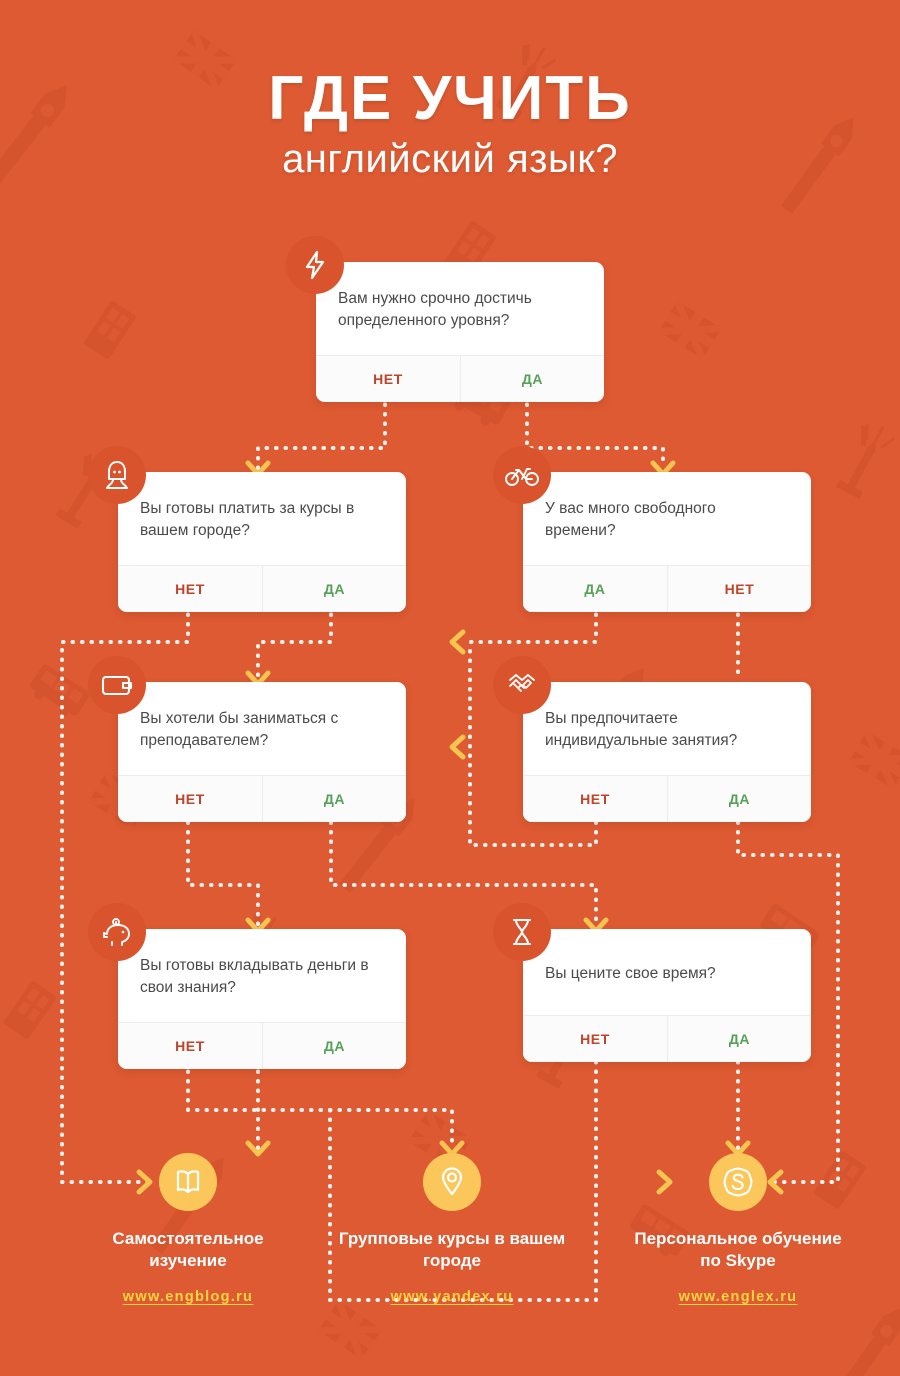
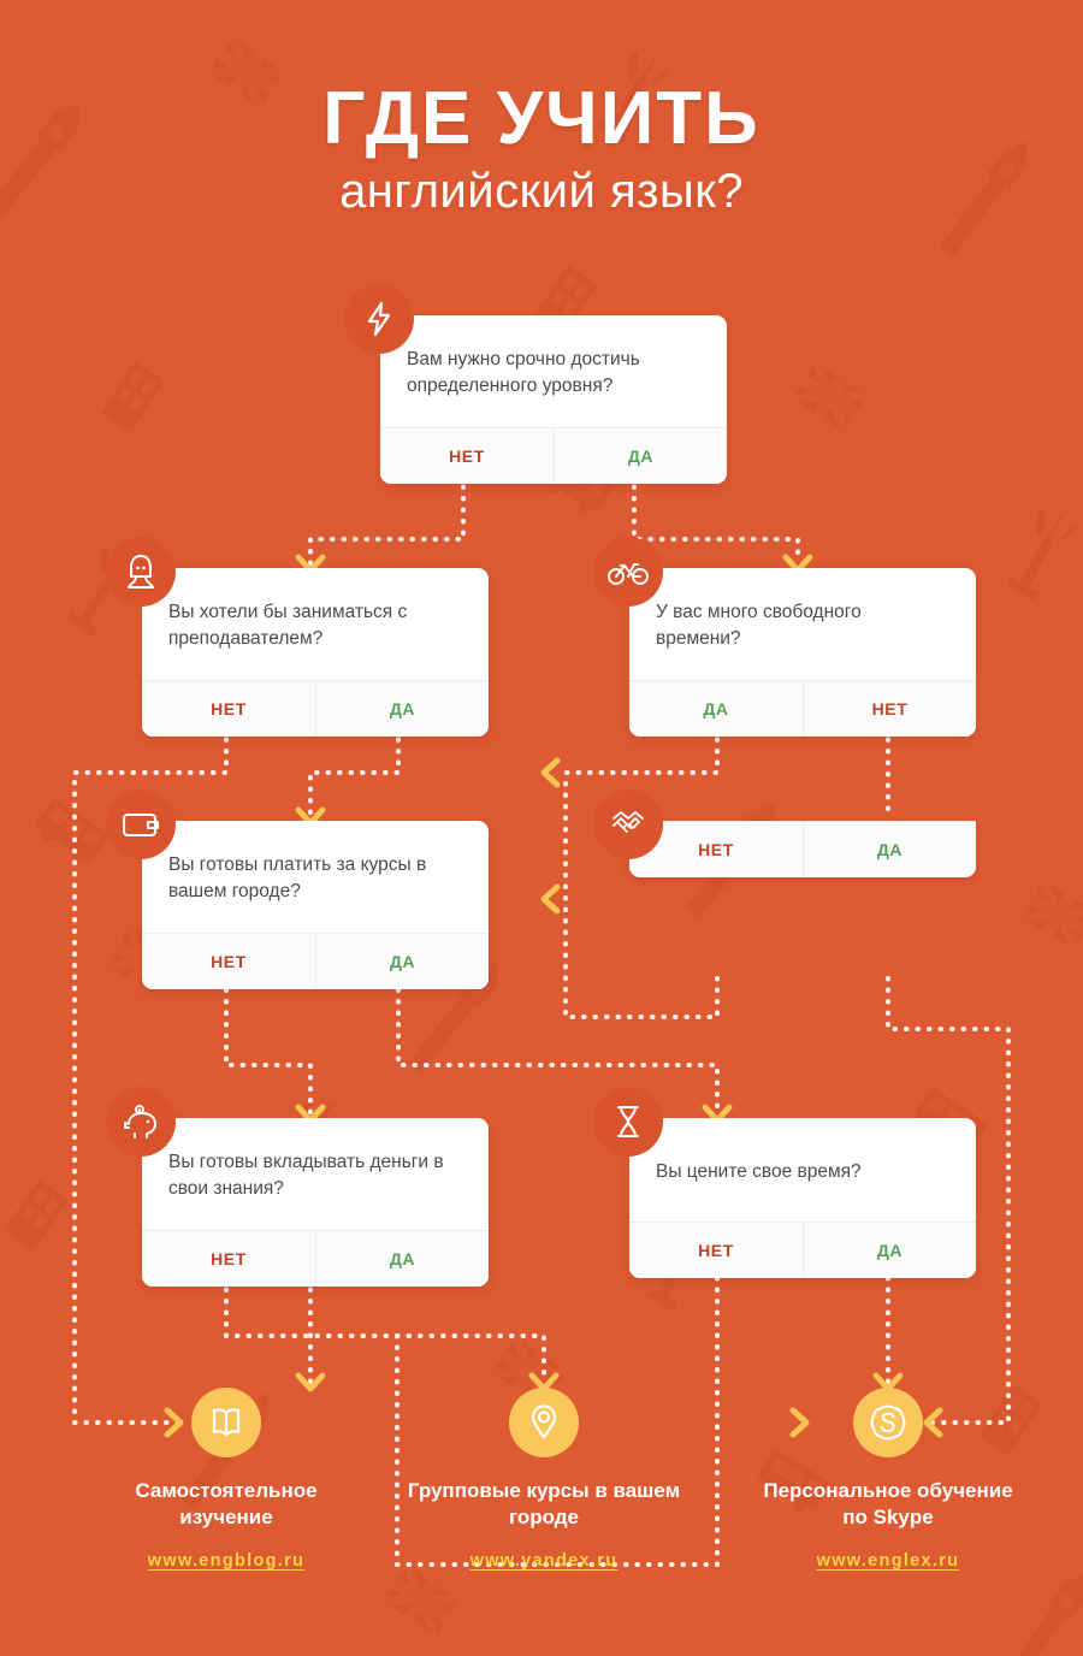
  ГДЕ УЧИТЬ
  английский язык?
  Вам нужно срочно достичь определенного уровня?
  НЕТ
  ДА
- Вы готовы платить за курсы в вашем городе?
+ Вы хотели бы заниматься с преподавателем?
  НЕТ
  ДА
  У вас много свободного времени?
  ДА
  НЕТ
- Вы хотели бы заниматься с преподавателем?
+ Вы готовы платить за курсы в вашем городе?
  НЕТ
  ДА
- Вы предпочитаете индивидуальные занятия?
  НЕТ
  ДА
  Вы готовы вкладывать деньги в свои знания?
  НЕТ
  ДА
  Вы цените свое время?
  НЕТ
  ДА
  Самостоятельное изучение
  www.engblog.ru
  Групповые курсы в вашем городе
  www.yandex.ru
  Персональное обучение по Skype
  www.englex.ru
